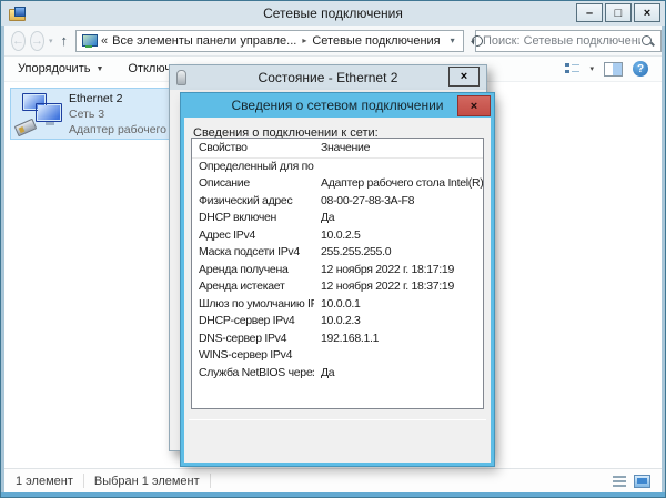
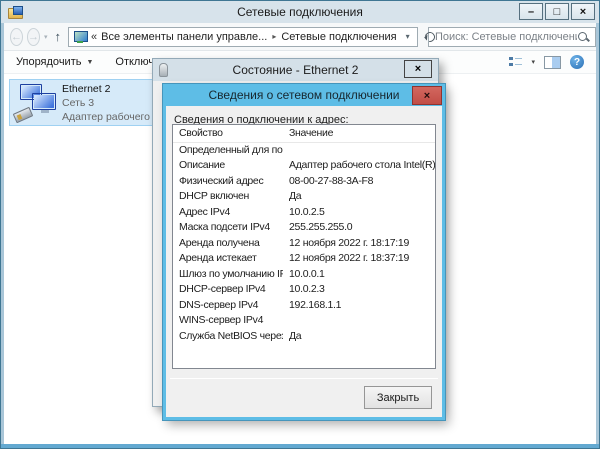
  Сетевые подключения
  –
  □
  ×
  ←
  →
  ↑
  «
  Все элементы панели управле...
  ▸
  Сетевые подключения
  ▾
  Поиск: Сетевые подключен
  Упорядочить
  ?
  Ethernet 2
  Сеть 3
  Адаптер рабочего
- 1 элемент
- Выбран 1 элемент
  Состояние - Ethernet 2
  ×
  Сведения о сетевом подключении
  ×
- Сведения о подключении к сети:
+ Сведения о подключении к адрес:
  Свойство	Значение
  Определенный для по
  Описание	Адаптер рабочего стола Intel(R)
  Физический адрес	08-00-27-88-3A-F8
  DHCP включен	Да
  Адрес IPv4	10.0.2.5
  Маска подсети IPv4	255.255.255.0
  Аренда получена	12 ноября 2022 г. 18:17:19
  Аренда истекает	12 ноября 2022 г. 18:37:19
  Шлюз по умолчанию IP	10.0.0.1
  DHCP-сервер IPv4	10.0.2.3
  DNS-сервер IPv4	192.168.1.1
  WINS-сервер IPv4
  Служба NetBIOS чере	Да
+ Закрыть
